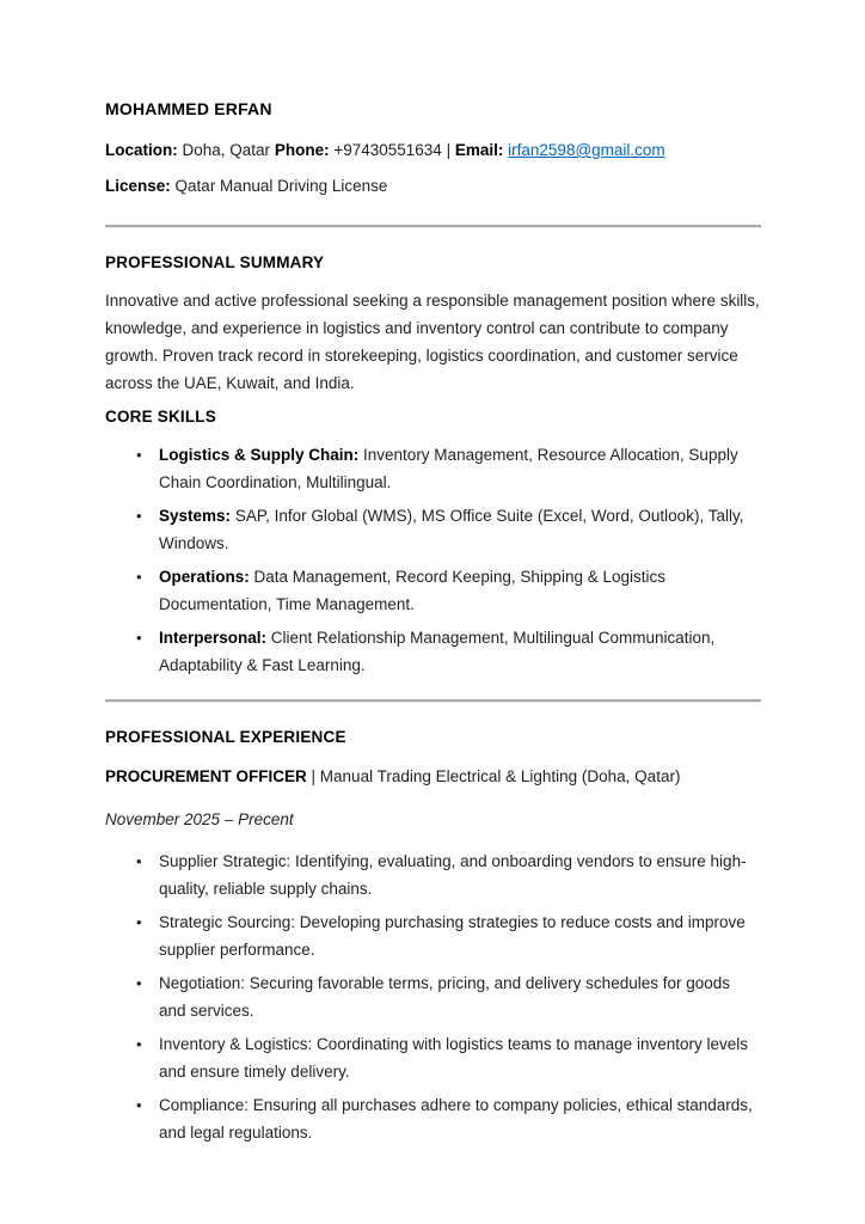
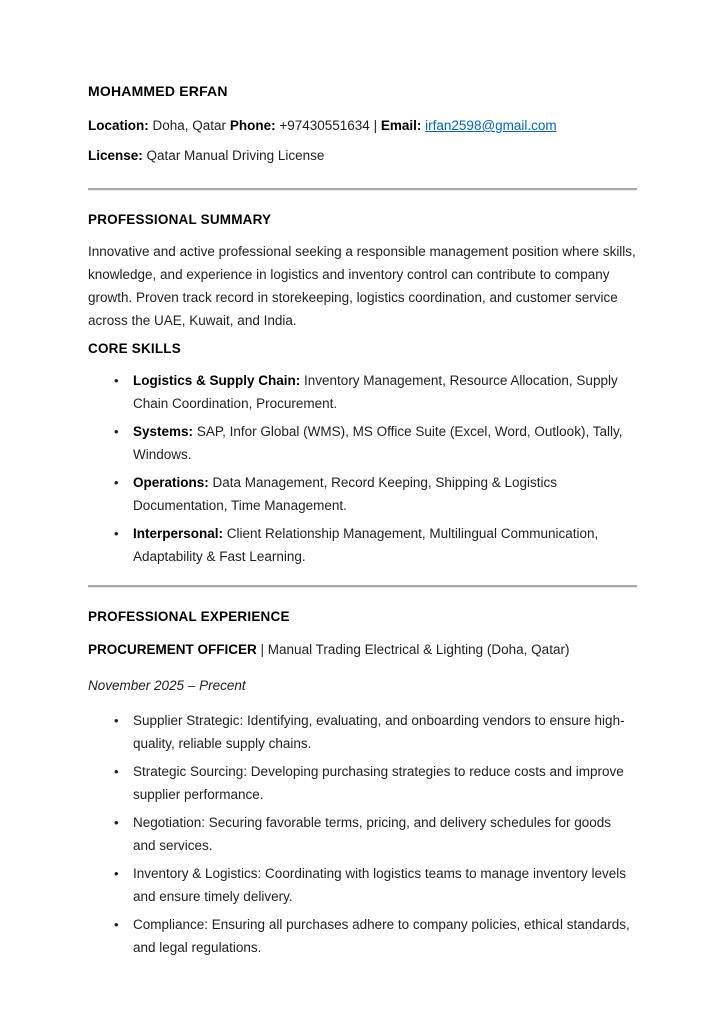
  MOHAMMED ERFAN
  Location: Doha, Qatar Phone: +97430551634 | Email: irfan2598@gmail.com
  License: Qatar Manual Driving License
  PROFESSIONAL SUMMARY
  Innovative and active professional seeking a responsible management position where skills, knowledge, and experience in logistics and inventory control can contribute to company growth. Proven track record in storekeeping, logistics coordination, and customer service across the UAE, Kuwait, and India.
  CORE SKILLS
- Logistics & Supply Chain: Inventory Management, Resource Allocation, Supply Chain Coordination, Multilingual.
+ Logistics & Supply Chain: Inventory Management, Resource Allocation, Supply Chain Coordination, Procurement.
  Systems: SAP, Infor Global (WMS), MS Office Suite (Excel, Word, Outlook), Tally, Windows.
  Operations: Data Management, Record Keeping, Shipping & Logistics Documentation, Time Management.
  Interpersonal: Client Relationship Management, Multilingual Communication, Adaptability & Fast Learning.
  PROFESSIONAL EXPERIENCE
  PROCUREMENT OFFICER | Manual Trading Electrical & Lighting (Doha, Qatar)
  November 2025 – Precent
  Supplier Strategic: Identifying, evaluating, and onboarding vendors to ensure high-quality, reliable supply chains.
  Strategic Sourcing: Developing purchasing strategies to reduce costs and improve supplier performance.
  Negotiation: Securing favorable terms, pricing, and delivery schedules for goods and services.
  Inventory & Logistics: Coordinating with logistics teams to manage inventory levels and ensure timely delivery.
  Compliance: Ensuring all purchases adhere to company policies, ethical standards, and legal regulations.
